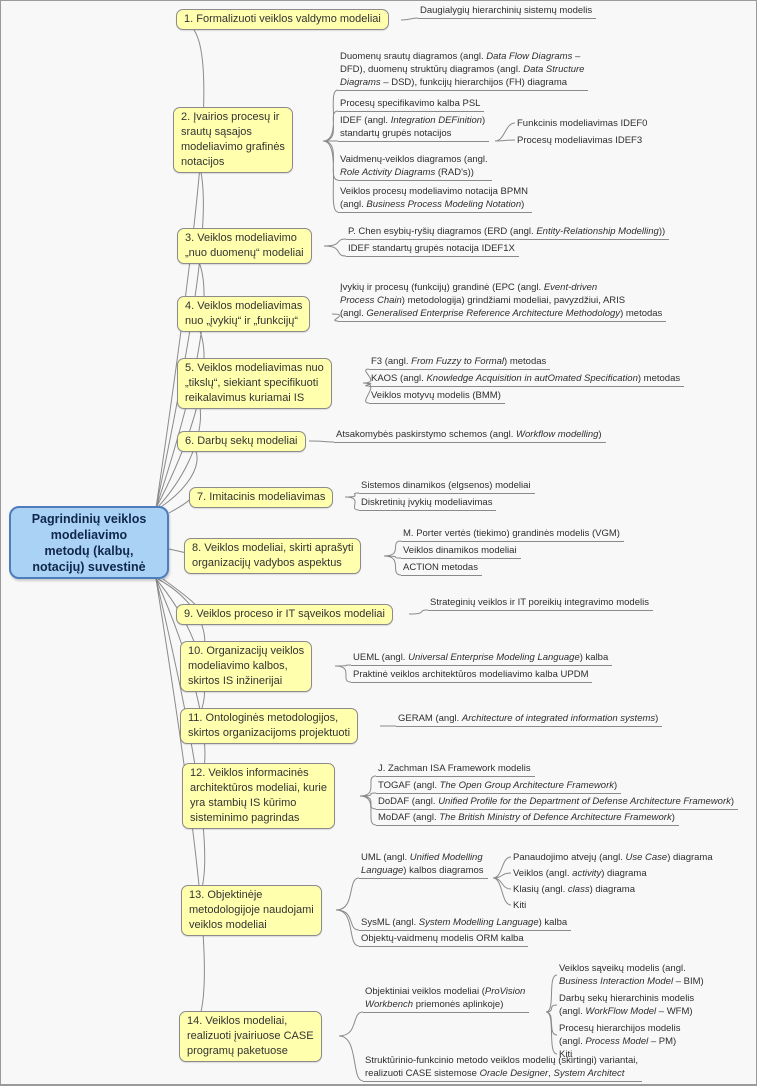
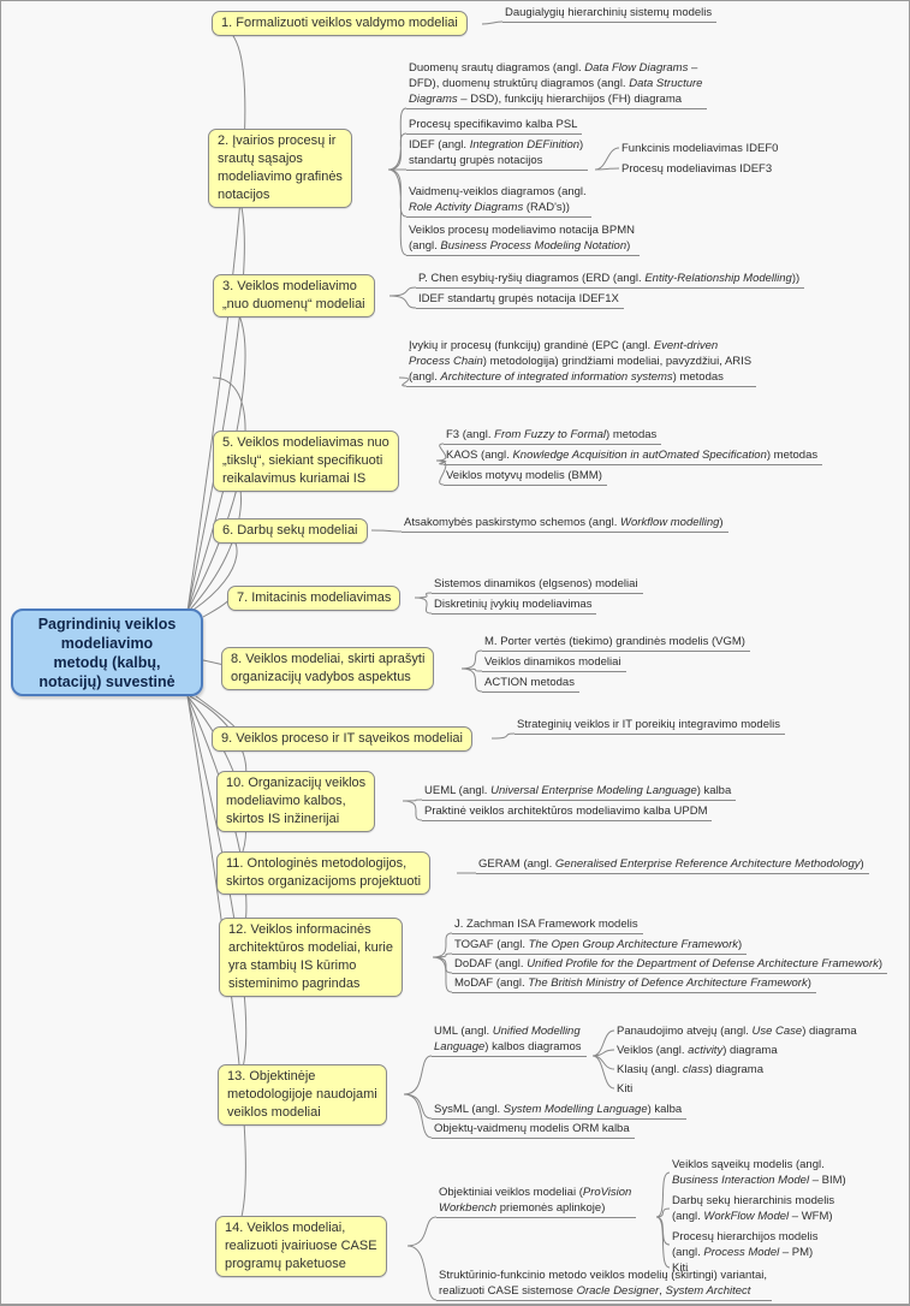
  Pagrindinių veiklos
  modeliavimo
  metodų (kalbų,
  notacijų) suvestinė
  1. Formalizuoti veiklos valdymo modeliai
  2. Įvairios procesų ir
  srautų sąsajos
  modeliavimo grafinės
  notacijos
  3. Veiklos modeliavimo
  „nuo duomenų“ modeliai
- 4. Veiklos modeliavimas
- nuo „įvykių“ ir „funkcijų“
  5. Veiklos modeliavimas nuo
  „tikslų“, siekiant specifikuoti
  reikalavimus kuriamai IS
  6. Darbų sekų modeliai
  7. Imitacinis modeliavimas
  8. Veiklos modeliai, skirti aprašyti
  organizacijų vadybos aspektus
  9. Veiklos proceso ir IT sąveikos modeliai
  10. Organizacijų veiklos
  modeliavimo kalbos,
  skirtos IS inžinerijai
  11. Ontologinės metodologijos,
  skirtos organizacijoms projektuoti
  12. Veiklos informacinės
  architektūros modeliai, kurie
  yra stambių IS kūrimo
  sisteminimo pagrindas
  13. Objektinėje
  metodologijoje naudojami
  veiklos modeliai
  14. Veiklos modeliai,
  realizuoti įvairiuose CASE
  programų paketuose
  Daugialygių hierarchinių sistemų modelis
  Duomenų srautų diagramos (angl. Data Flow Diagrams –
  DFD), duomenų struktūrų diagramos (angl. Data Structure
  Diagrams – DSD), funkcijų hierarchijos (FH) diagrama
  Procesų specifikavimo kalba PSL
  IDEF (angl. Integration DEFinition)
  standartų grupės notacijos
  Funkcinis modeliavimas IDEF0
  Procesų modeliavimas IDEF3
  Vaidmenų-veiklos diagramos (angl.
  Role Activity Diagrams (RAD's))
  Veiklos procesų modeliavimo notacija BPMN
  (angl. Business Process Modeling Notation)
  P. Chen esybių-ryšių diagramos (ERD (angl. Entity-Relationship Modelling))
  IDEF standartų grupės notacija IDEF1X
  Įvykių ir procesų (funkcijų) grandinė (EPC (angl. Event-driven
  Process Chain) metodologija) grindžiami modeliai, pavyzdžiui, ARIS
- (angl. Generalised Enterprise Reference Architecture Methodology) metodas
+ (angl. Architecture of integrated information systems) metodas
  F3 (angl. From Fuzzy to Formal) metodas
  KAOS (angl. Knowledge Acquisition in autOmated Specification) metodas
  Veiklos motyvų modelis (BMM)
  Atsakomybės paskirstymo schemos (angl. Workflow modelling)
  Sistemos dinamikos (elgsenos) modeliai
  Diskretinių įvykių modeliavimas
  M. Porter vertės (tiekimo) grandinės modelis (VGM)
  Veiklos dinamikos modeliai
  ACTION metodas
  Strateginių veiklos ir IT poreikių integravimo modelis
  UEML (angl. Universal Enterprise Modeling Language) kalba
  Praktinė veiklos architektūros modeliavimo kalba UPDM
- GERAM (angl. Architecture of integrated information systems)
+ GERAM (angl. Generalised Enterprise Reference Architecture Methodology)
  J. Zachman ISA Framework modelis
  TOGAF (angl. The Open Group Architecture Framework)
  DoDAF (angl. Unified Profile for the Department of Defense Architecture Framework)
  MoDAF (angl. The British Ministry of Defence Architecture Framework)
  UML (angl. Unified Modelling
  Language) kalbos diagramos
  Panaudojimo atvejų (angl. Use Case) diagrama
  Veiklos (angl. activity) diagrama
  Klasių (angl. class) diagrama
  Kiti
  SysML (angl. System Modelling Language) kalba
  Objektų-vaidmenų modelis ORM kalba
  Objektiniai veiklos modeliai (ProVision
  Workbench priemonės aplinkoje)
  Veiklos sąveikų modelis (angl.
  Business Interaction Model – BIM)
  Darbų sekų hierarchinis modelis
  (angl. WorkFlow Model – WFM)
  Procesų hierarchijos modelis
  (angl. Process Model – PM)
  Kiti
  Struktūrinio-funkcinio metodo veiklos modelių (skirtingi) variantai,
  realizuoti CASE sistemose Oracle Designer, System Architect
